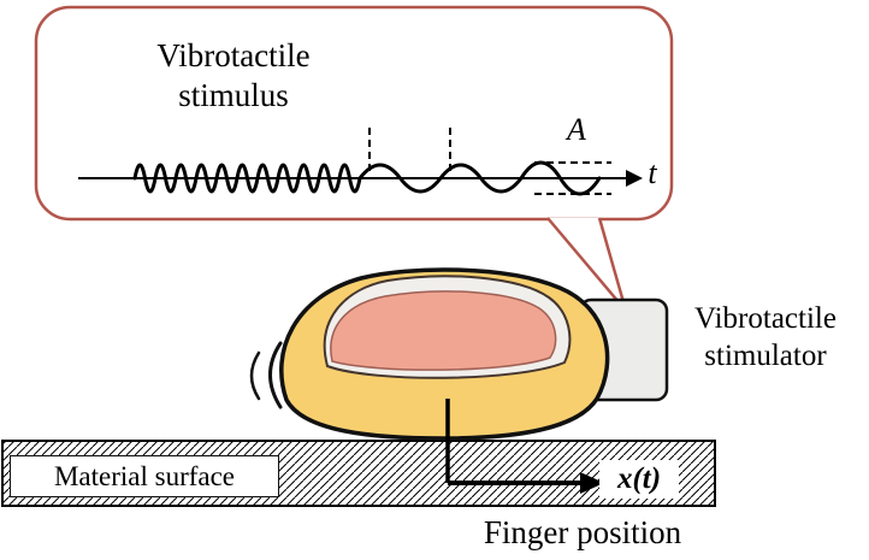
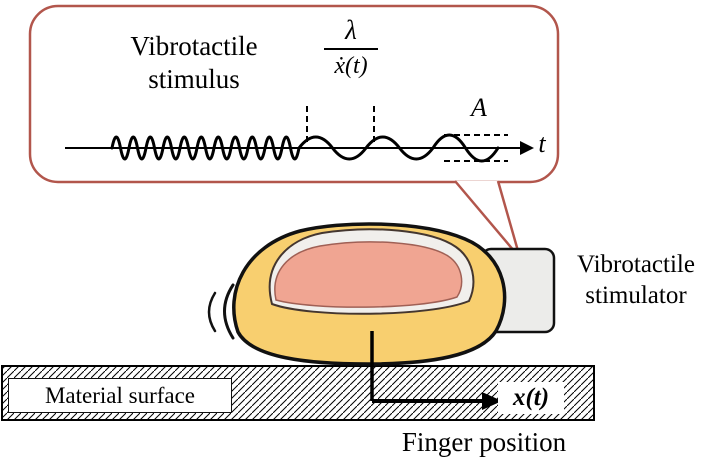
  Vibrotactile stimulus
+ λ
+ ẋ(t)
  A
  t
  Vibrotactile stimulator
  Material surface
  x(t)
  Finger position
